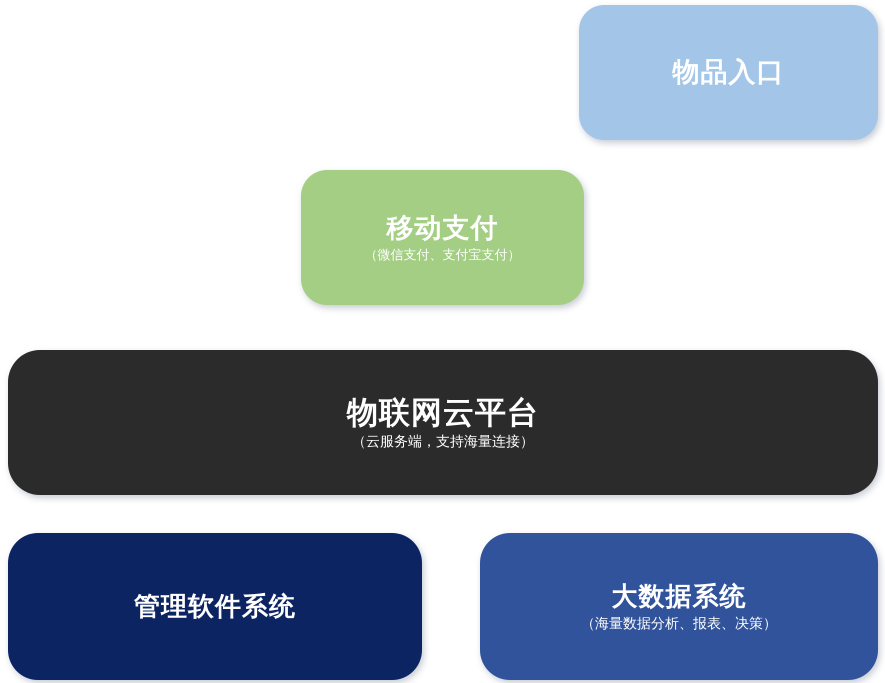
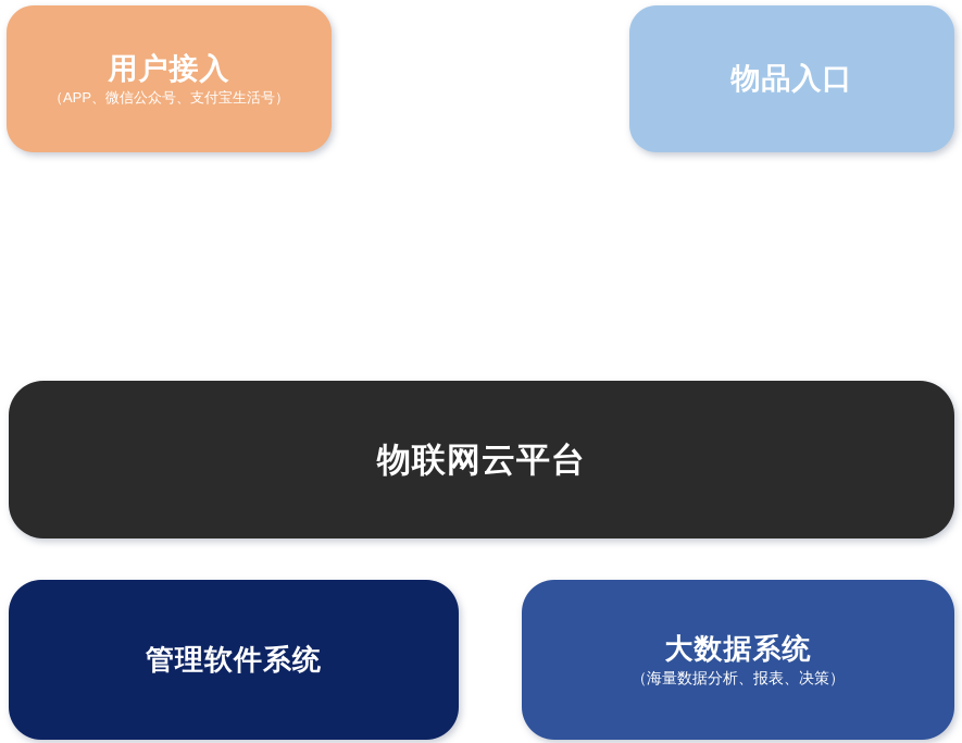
+ 用户接入
+ （APP、微信公众号、支付宝生活号）
  物品入口
- 移动支付
- （微信支付、支付宝支付）
  物联网云平台
- （云服务端，支持海量连接）
  管理软件系统
  大数据系统
  （海量数据分析、报表、决策）
